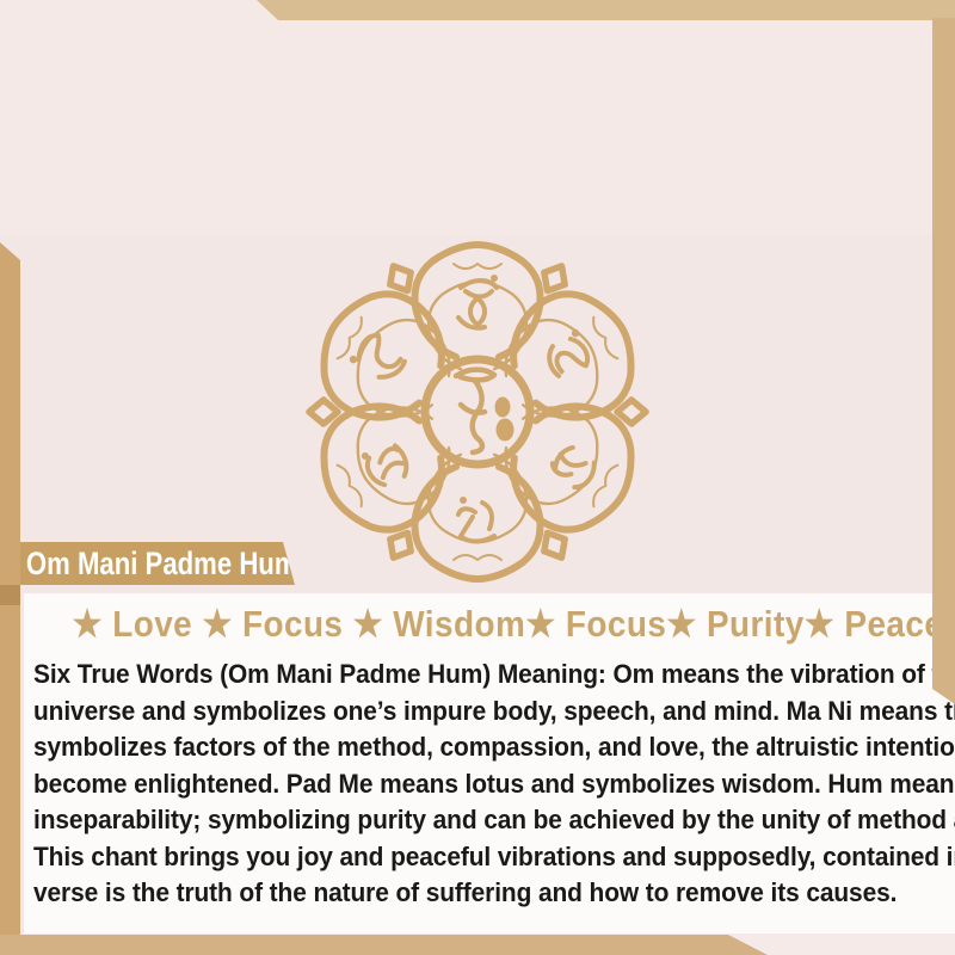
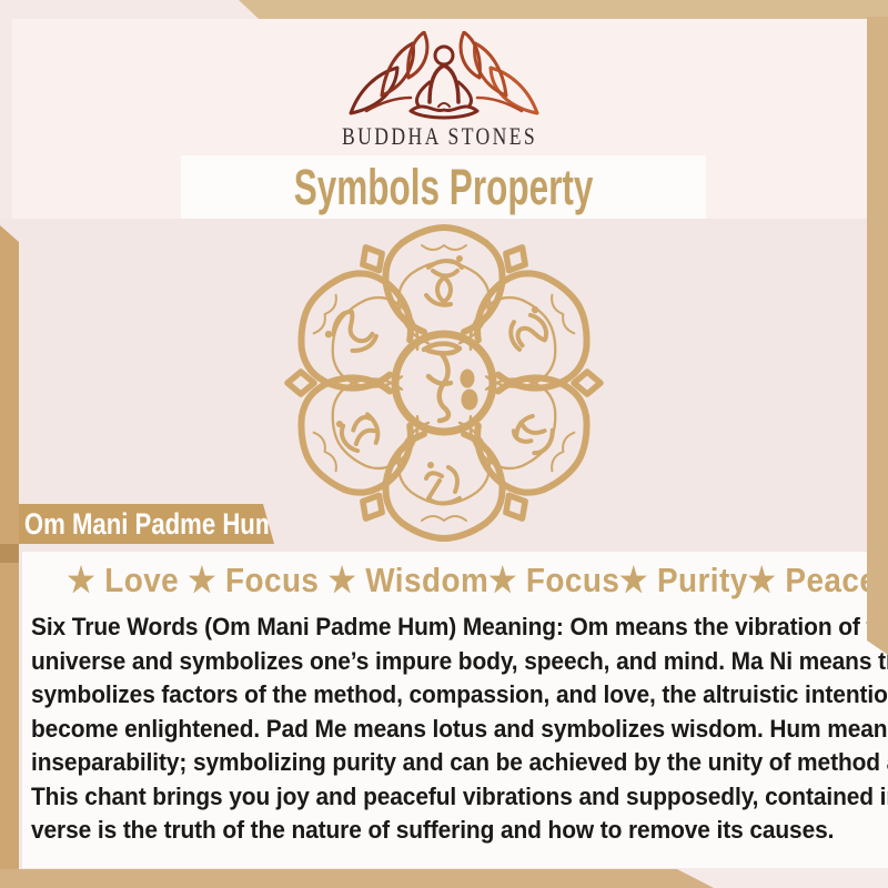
+ BUDDHA STONES
+ Symbols Property
  Om Mani Padme Hum
  ★ Love ★ Focus ★ Wisdom★ Focus★ Purity★ Peac
  Six True Words (Om Mani Padme Hum) Meaning: Om means the vibration of
  universe and symbolizes one’s impure body, speech, and mind. Ma Ni means t
  symbolizes factors of the method, compassion, and love, the altruistic intentio
  become enlightened. Pad Me means lotus and symbolizes wisdom. Hum mean
  inseparability; symbolizing purity and can be achieved by the unity of method
  This chant brings you joy and peaceful vibrations and supposedly, contained i
  verse is the truth of the nature of suffering and how to remove its causes.
